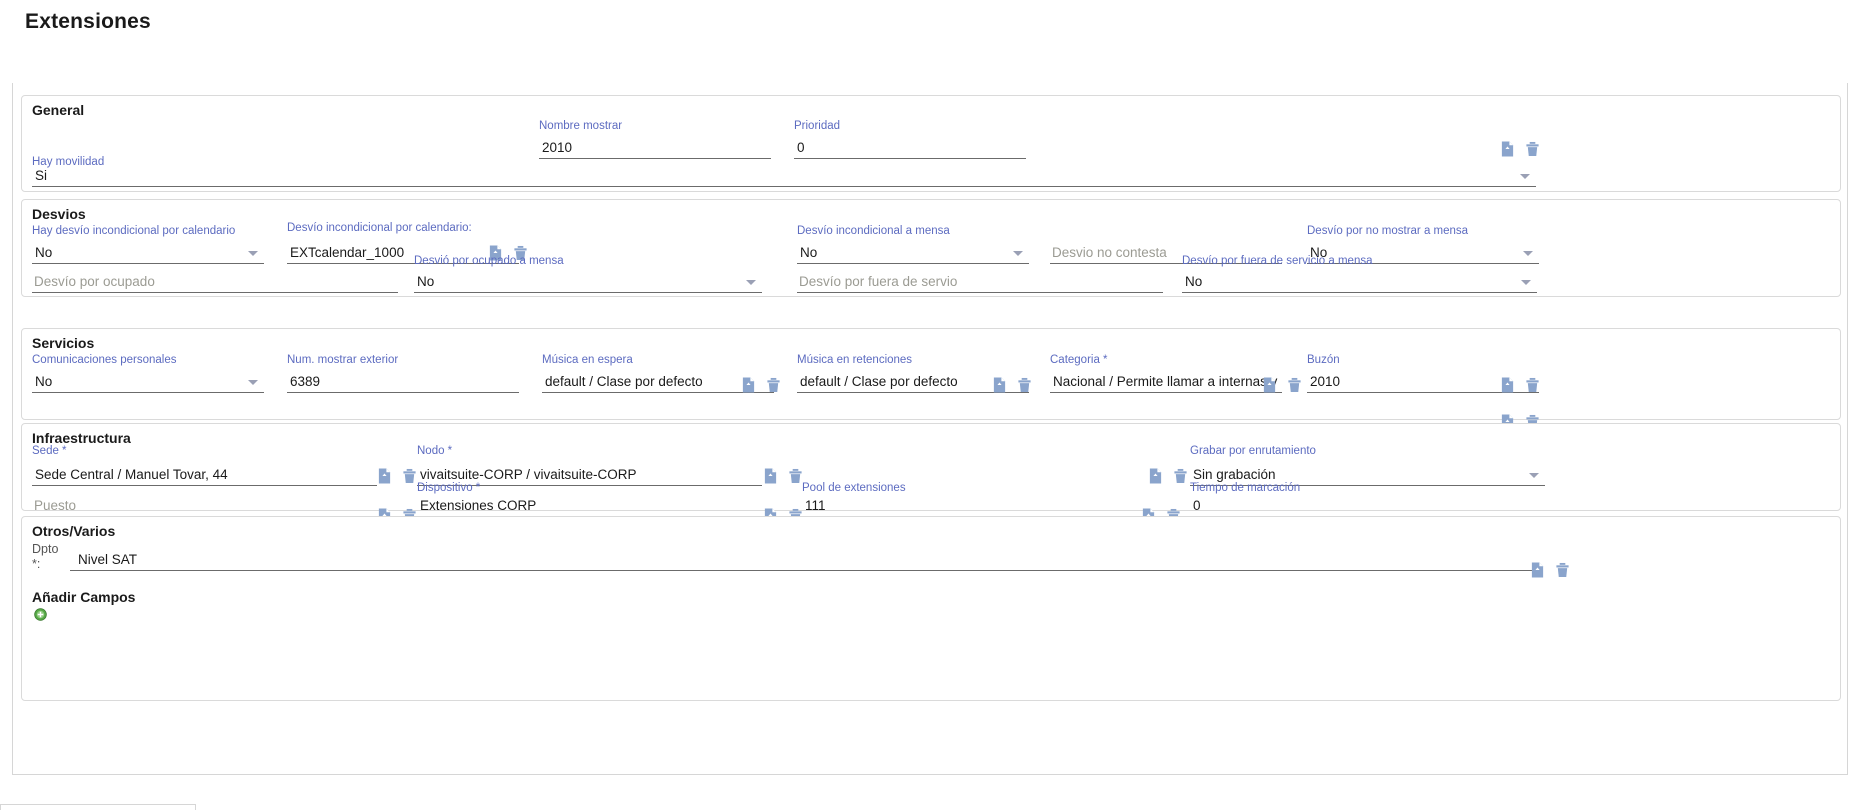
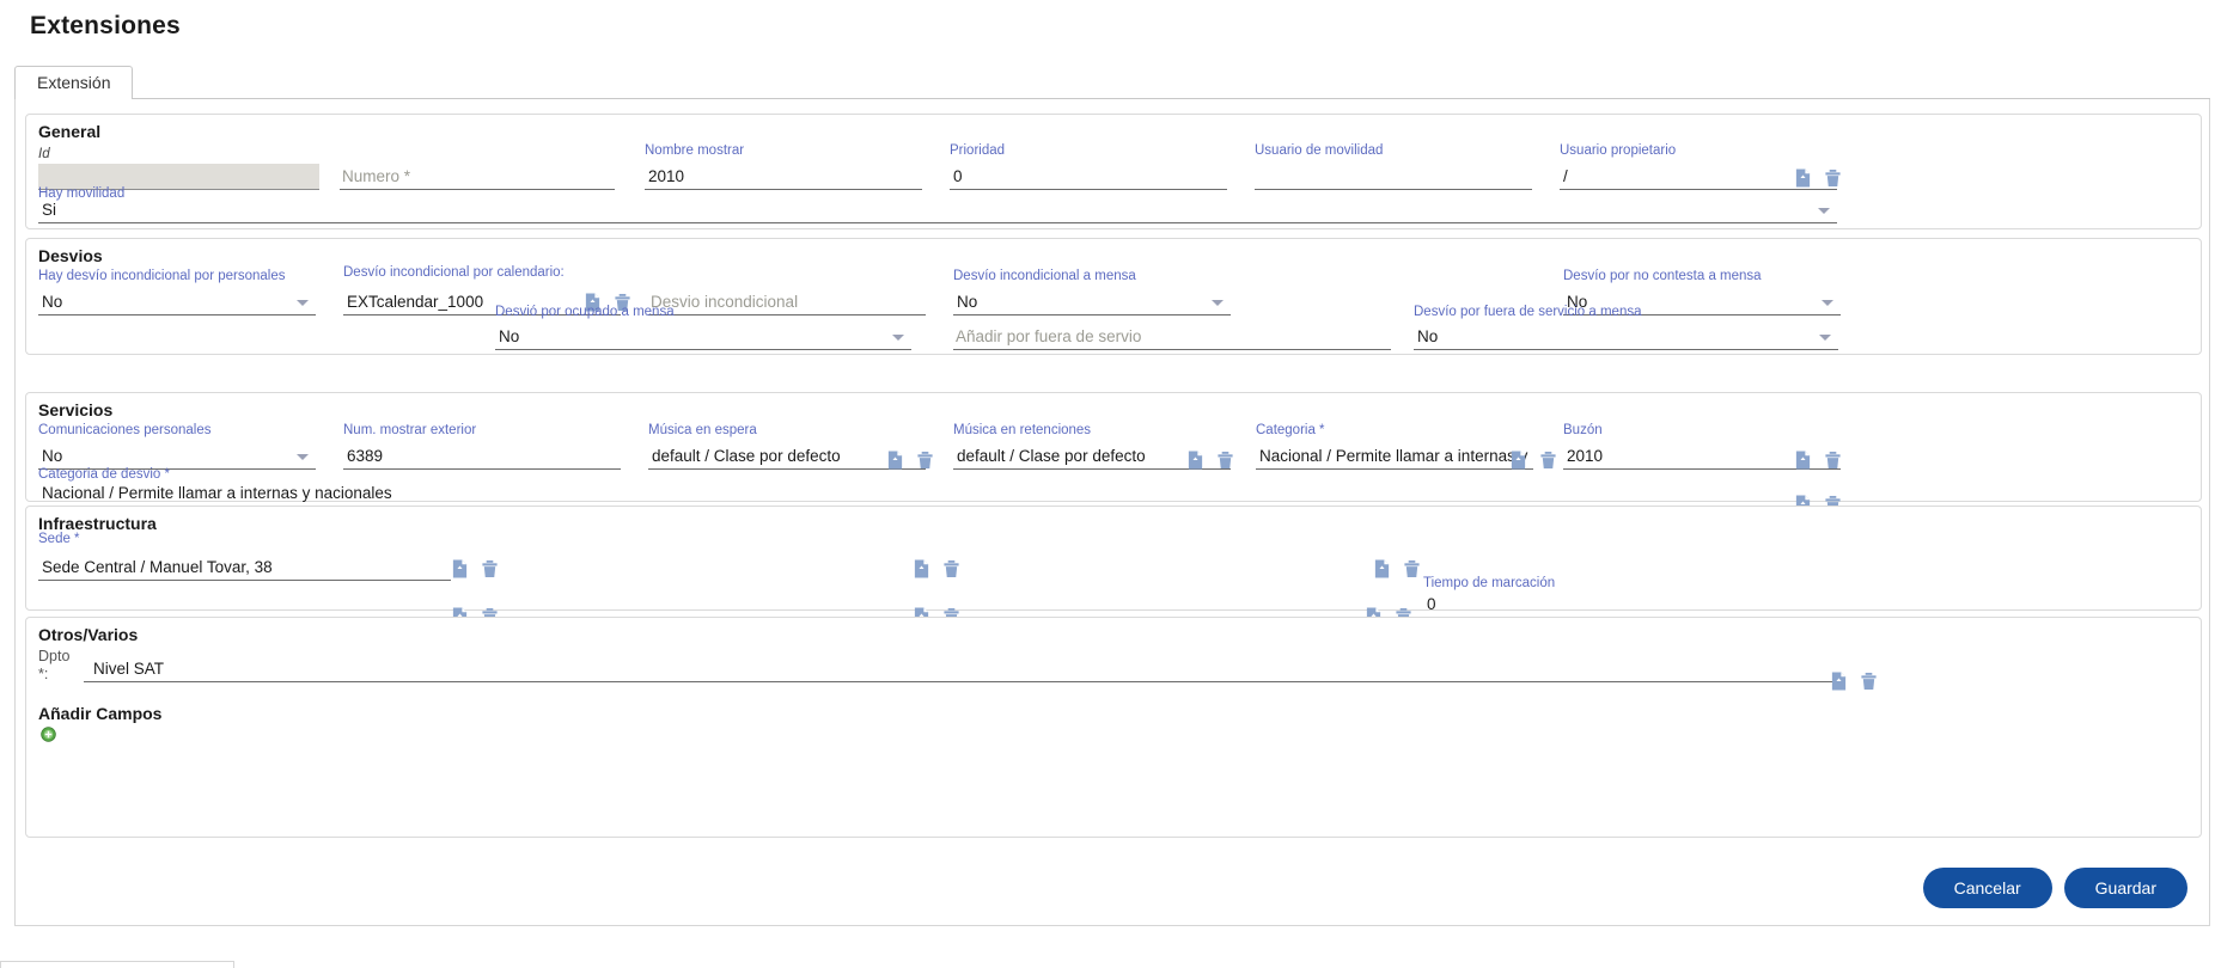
  Extensiones
+ Extensión
  General
+ Id
+ Numero *
  Nombre mostrar
  2010
  Prioridad
  0
+ Usuario de movilidad
+ Usuario propietario
+ /
  Hay movilidad
  Si
  Desvios
- Hay desvío incondicional por calendario
+ Hay desvío incondicional por personales
  No
  Desvío incondicional por calendario:
  EXTcalendar_1000
+ Desvio incondicional
  Desvío incondicional a mensa
  No
- Desvio no contesta
- Desvío por no mostrar a mensa
+ Desvío por no contesta a mensa
  No
- Desvío por ocupado
  Desvió por ocupado a mensa
  No
- Desvío por fuera de servio
+ Añadir por fuera de servio
  Desvío por fuera de servicio a mensa
  No
  Servicios
  Comunicaciones personales
  No
  Num. mostrar exterior
  6389
  Música en espera
  default / Clase por defecto
  Música en retenciones
  default / Clase por defecto
  Categoria *
  Nacional / Permite llamar a internas
  Buzón
  2010
+ Categoria de desvio *
+ Nacional / Permite llamar a internas y nacionales
  Infraestructura
  Sede *
- Sede Central / Manuel Tovar, 44
+ Sede Central / Manuel Tovar, 38
- Nodo *
- vivaitsuite-CORP / vivaitsuite-CORP
- Grabar por enrutamiento
- Sin grabación
- Puesto
- Dispositivo *
- Extensiones CORP
- Pool de extensiones
- 111
  Tiempo de marcación
  0
  Otros/Varios
  Dpto
  *:
  Nivel SAT
  Añadir Campos
+ Cancelar
+ Guardar
